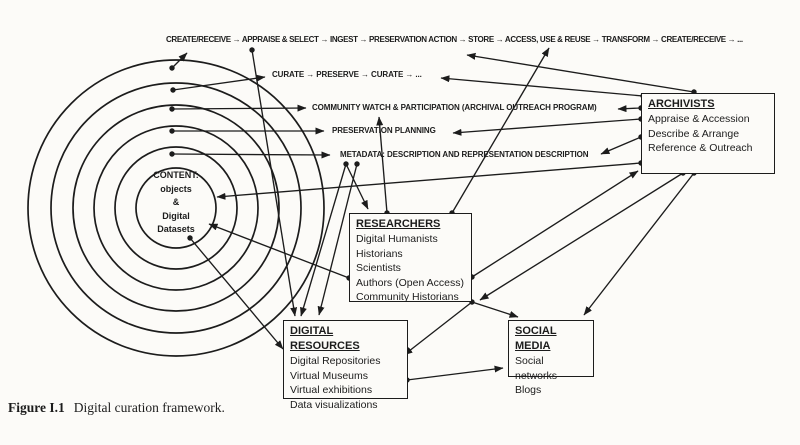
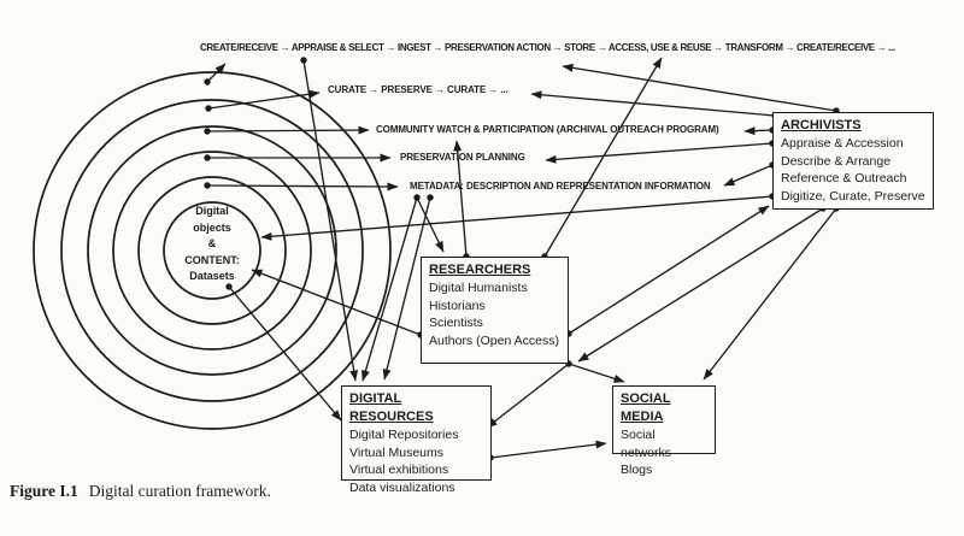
  CREATE/RECEIVE → APPRAISE & SELECT → INGEST → PRESERVATION ACTION → STORE → ACCESS, USE & REUSE → TRANSFORM → CREATE/RECEIVE → ...
  CURATE → PRESERVE → CURATE → ...
  COMMUNITY WATCH & PARTICIPATION (ARCHIVAL OUTREACH PROGRAM)
  PRESERVATION PLANNING
- METADATA: DESCRIPTION AND REPRESENTATION DESCRIPTION
+ METADATA: DESCRIPTION AND REPRESENTATION INFORMATION
- CONTENT:
+ Digital
  objects
  &
- Digital
+ CONTENT:
  Datasets
  ARCHIVISTS
  Appraise & Accession
  Describe & Arrange
  Reference & Outreach
+ Digitize, Curate, Preserve
  RESEARCHERS
  Digital Humanists
  Historians
  Scientists
  Authors (Open Access)
- Community Historians
  DIGITAL RESOURCES
  Digital Repositories
  Virtual Museums
  Virtual exhibitions
  Data visualizations
  SOCIAL MEDIA
  Social networks
  Blogs
  Figure I.1 Digital curation framework.
